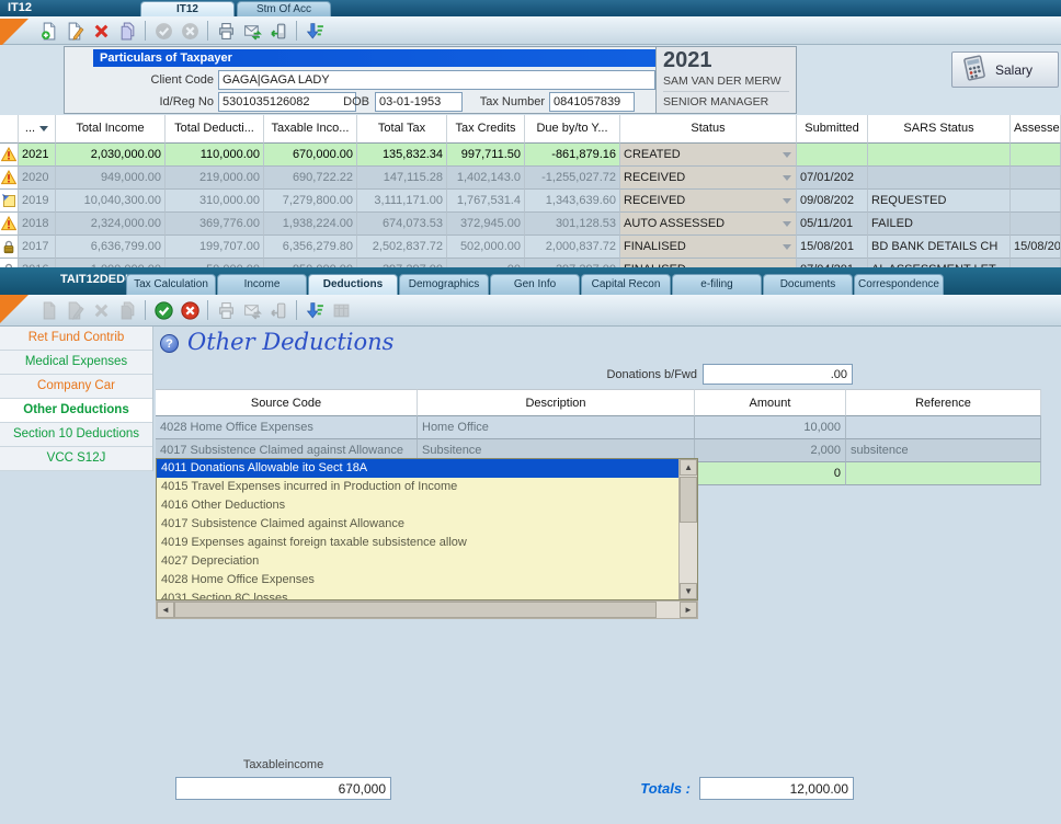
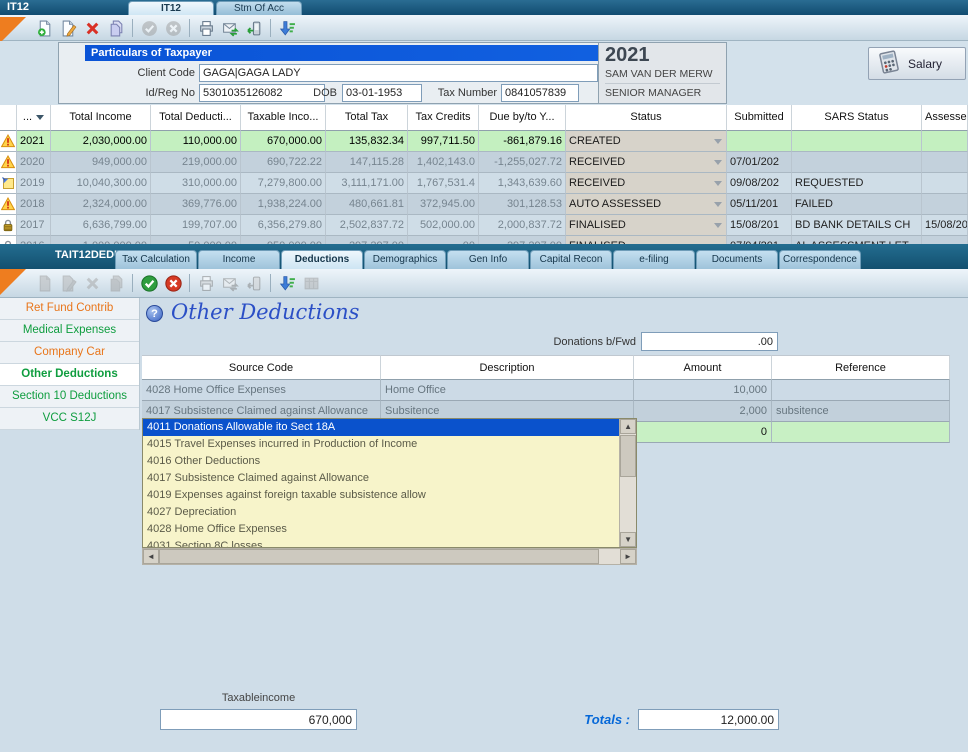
  IT12
  IT12
  Stm Of Acc
  Particulars of Taxpayer
  Client Code
  GAGA|GAGA LADY
  Id/Reg No
  5301035126082
  DOB
  03-01-1953
  Tax Number
  0841057839
  2021
  SAM VAN DER MERW
  SENIOR MANAGER
  Salary
  ...
  Total Income
  Total Deducti...
  Taxable Inco...
  Total Tax
  Tax Credits
  Due by/to Y...
  Status
  Submitted
  SARS Status
  Assesse
  2021
  2,030,000.00
  110,000.00
  670,000.00
  135,832.34
  997,711.50
  -861,879.16
  CREATED
  2020
  949,000.00
  219,000.00
  690,722.22
  147,115.28
  1,402,143.0
  -1,255,027.72
  RECEIVED
  07/01/202
  2019
  10,040,300.00
  310,000.00
  7,279,800.00
  3,111,171.00
  1,767,531.4
  1,343,639.60
  RECEIVED
  09/08/202
  REQUESTED
  2018
  2,324,000.00
  369,776.00
  1,938,224.00
- 674,073.53
+ 480,661.81
  372,945.00
  301,128.53
  AUTO ASSESSED
  05/11/201
  FAILED
  2017
  6,636,799.00
  199,707.00
  6,356,279.80
  2,502,837.72
  502,000.00
  2,000,837.72
  FINALISED
  15/08/201
  BD BANK DETAILS CH
  15/08/20
  Tax Calculation
  Income
  Deductions
  Demographics
  Gen Info
  Capital Recon
  e-filing
  Documents
  Correspondence
  Ret Fund Contrib
  Medical Expenses
  Company Car
  Other Deductions
  Section 10 Deductions
  VCC S12J
  ?
  Other Deductions
  Donations b/Fwd
  .00
  Source Code
  Description
  Amount
  Reference
  4028 Home Office Expenses
  Home Office
  10,000
  4017 Subsistence Claimed against Allowance
  Subsitence
  2,000
  subsitence
  0
  4011 Donations Allowable ito Sect 18A
  4015 Travel Expenses incurred in Production of Income
  4016 Other Deductions
  4017 Subsistence Claimed against Allowance
  4019 Expenses against foreign taxable subsistence allow
  4027 Depreciation
  4028 Home Office Expenses
  4031 Section 8C losses
  ▲
  ▼
  ◄
  ►
  Taxableincome
  670,000
  Totals :
  12,000.00
